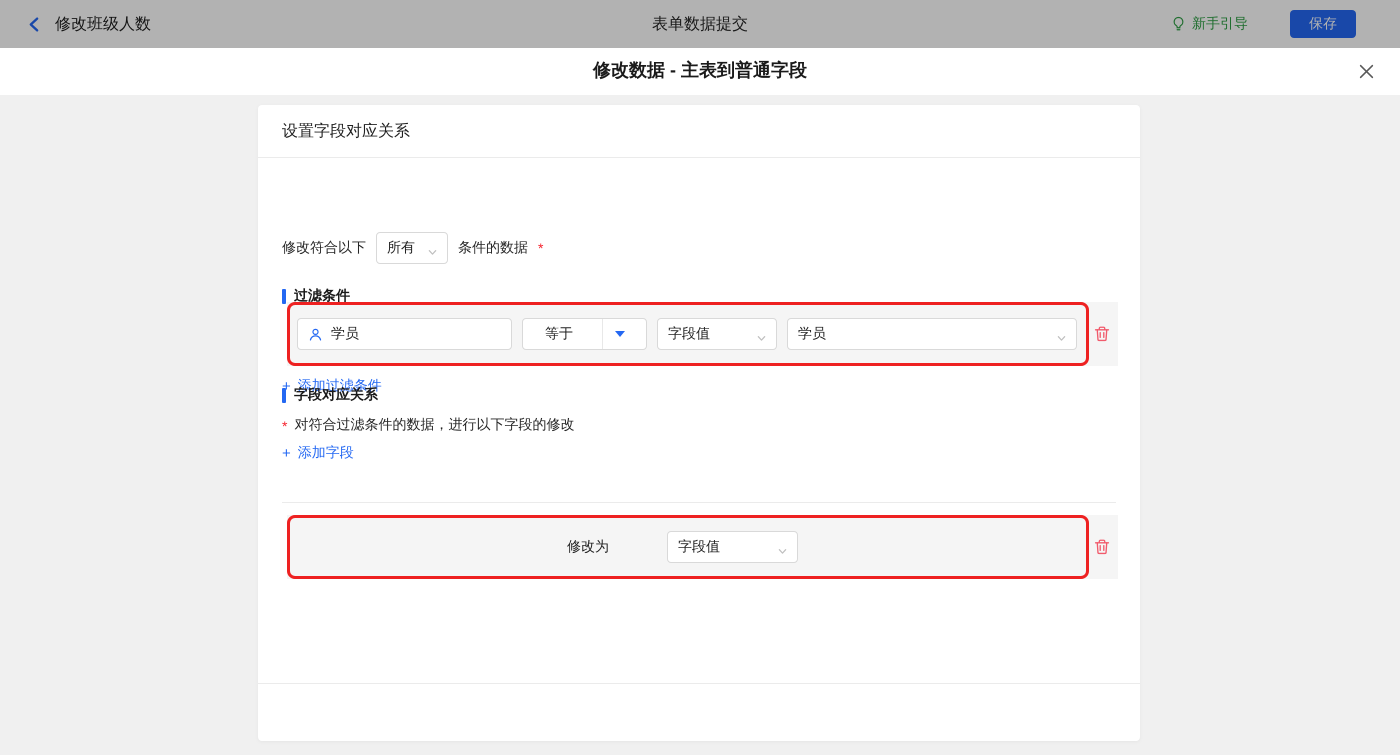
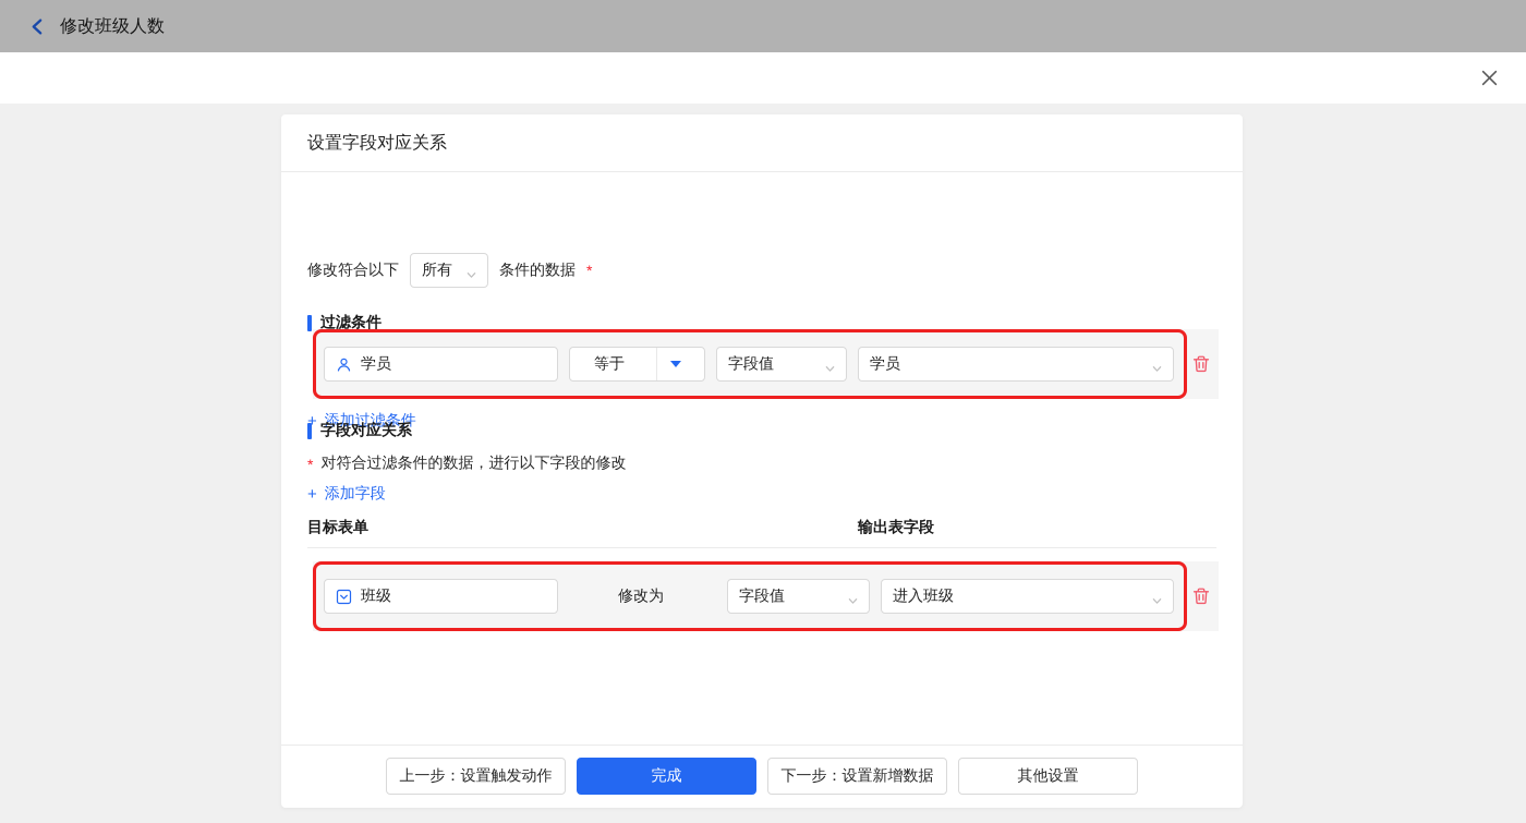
  修改班级人数
- 表单数据提交
- 新手引导
- 保存
- 修改数据 - 主表到普通字段
  设置字段对应关系
  过滤条件
  修改符合以下
  所有
  条件的数据
  *
  +
  添加过滤条件
  学员
  等于
  字段值
  学员
  字段对应关系
  *
  对符合过滤条件的数据，进行以下字段的修改
  +
  添加字段
+ 目标表单
+ 输出表字段
+ 班级
  修改为
  字段值
+ 进入班级
+ 上一步：设置触发动作
+ 完成
+ 下一步：设置新增数据
+ 其他设置
